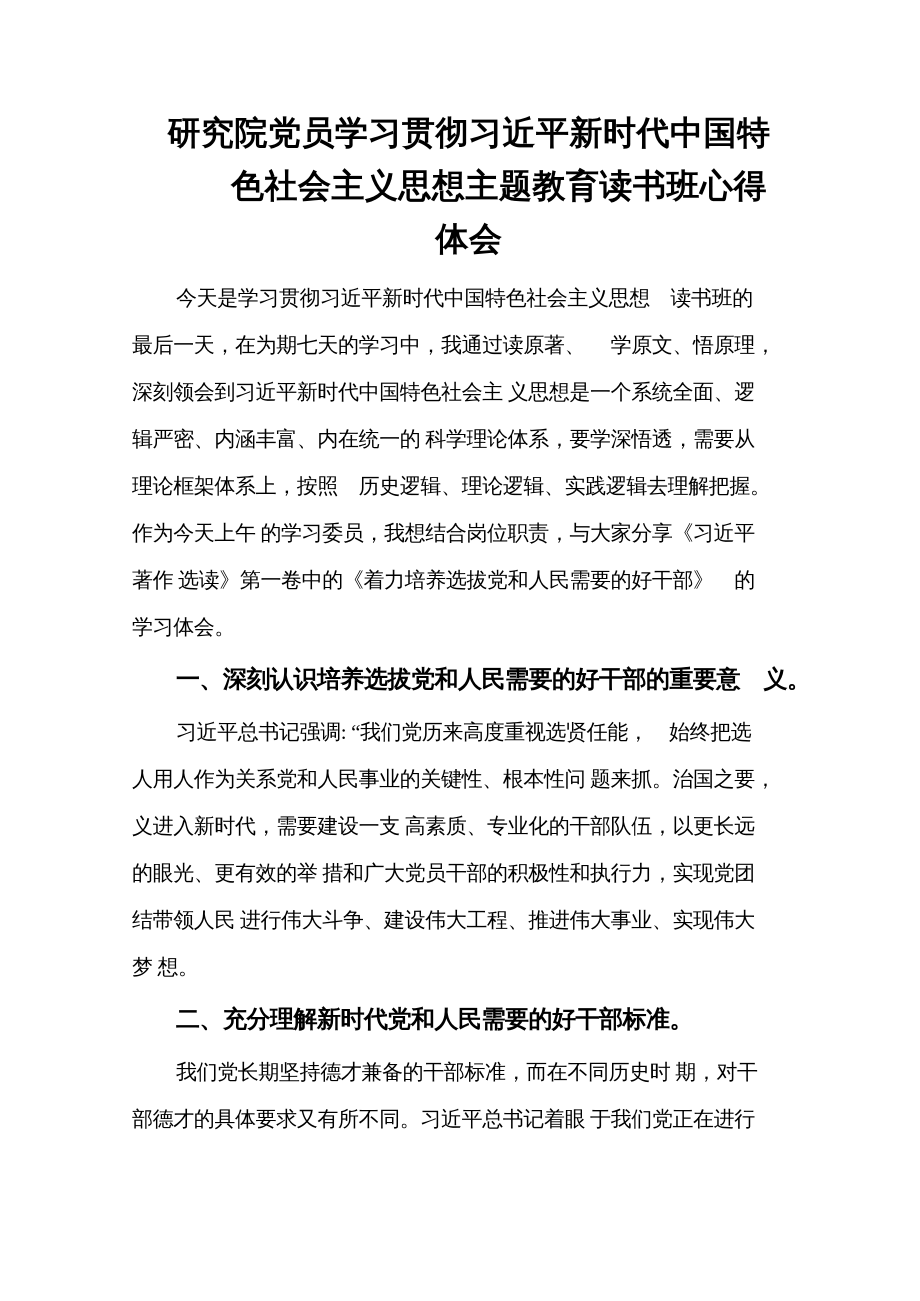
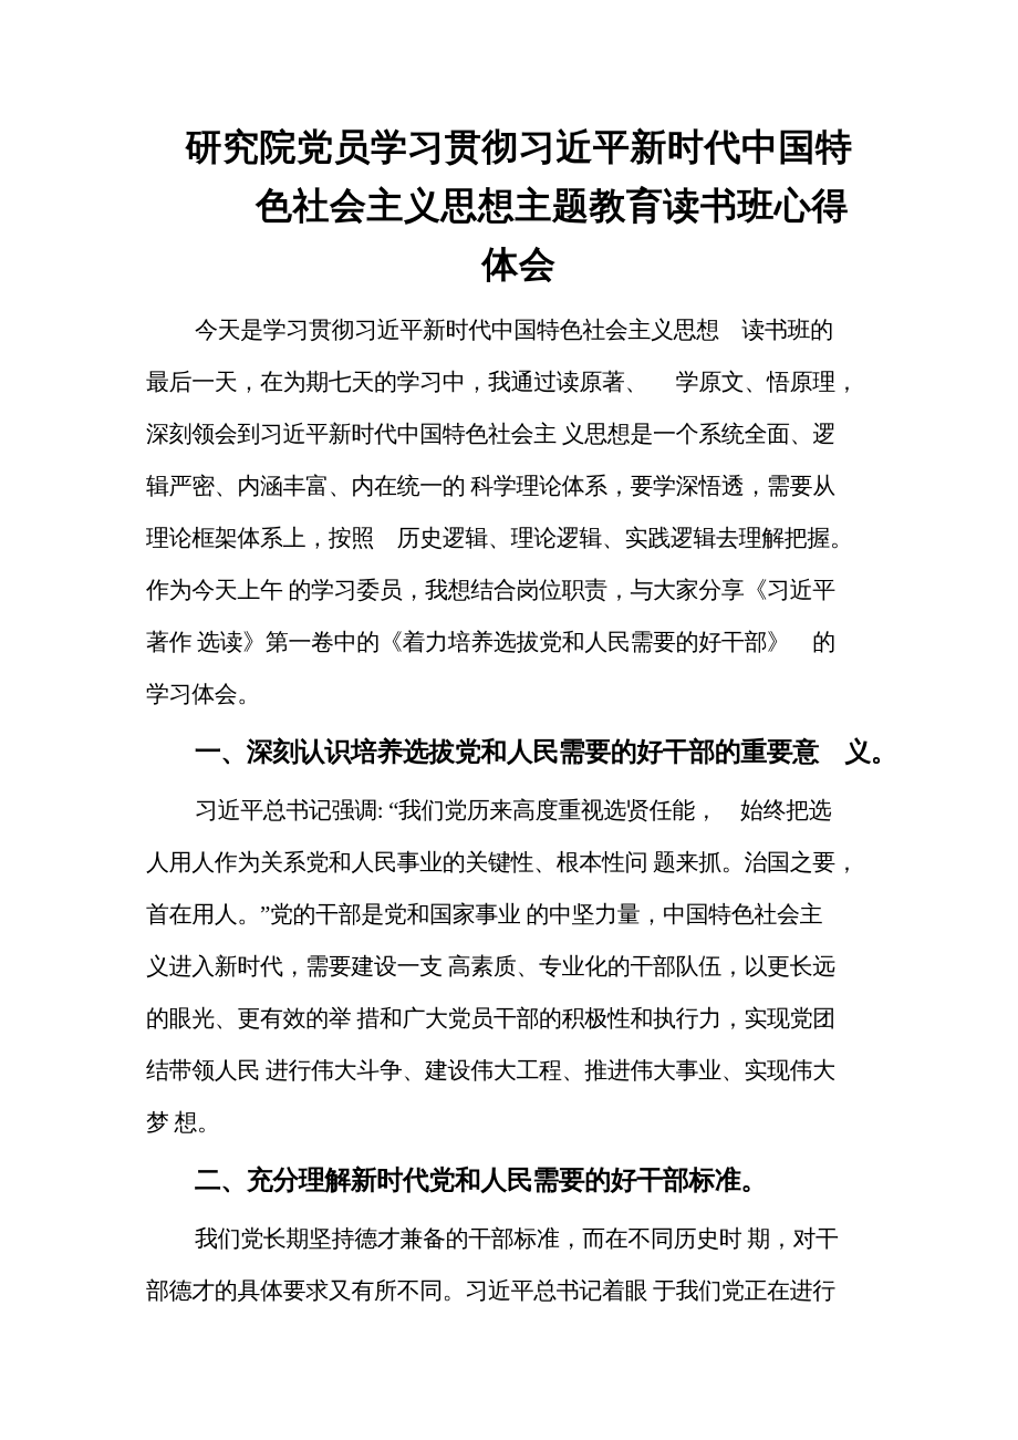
  研究院党员学习贯彻习近平新时代中国特
  色社会主义思想主题教育读书班心得
  体会
  今天是学习贯彻习近平新时代中国特色社会主义思想 读书班的
  最后一天，在为期七天的学习中，我通过读原著、 学原文、悟原理，
  深刻领会到习近平新时代中国特色社会主 义思想是一个系统全面、逻
  辑严密、内涵丰富、内在统一的 科学理论体系，要学深悟透，需要从
  理论框架体系上，按照 历史逻辑、理论逻辑、实践逻辑去理解把握。
  作为今天上午 的学习委员，我想结合岗位职责，与大家分享《习近平
  著作 选读》第一卷中的《着力培养选拔党和人民需要的好干部》 的
  学习体会。
  一、深刻认识培养选拔党和人民需要的好干部的重要意 义。
  习近平总书记强调: “我们党历来高度重视选贤任能， 始终把选
  人用人作为关系党和人民事业的关键性、根本性问 题来抓。治国之要，
+ 首在用人。”党的干部是党和国家事业 的中坚力量，中国特色社会主
  义进入新时代，需要建设一支 高素质、专业化的干部队伍，以更长远
  的眼光、更有效的举 措和广大党员干部的积极性和执行力，实现党团
  结带领人民 进行伟大斗争、建设伟大工程、推进伟大事业、实现伟大
  梦 想。
  二、充分理解新时代党和人民需要的好干部标准。
  我们党长期坚持德才兼备的干部标准，而在不同历史时 期，对干
  部德才的具体要求又有所不同。习近平总书记着眼 于我们党正在进行
